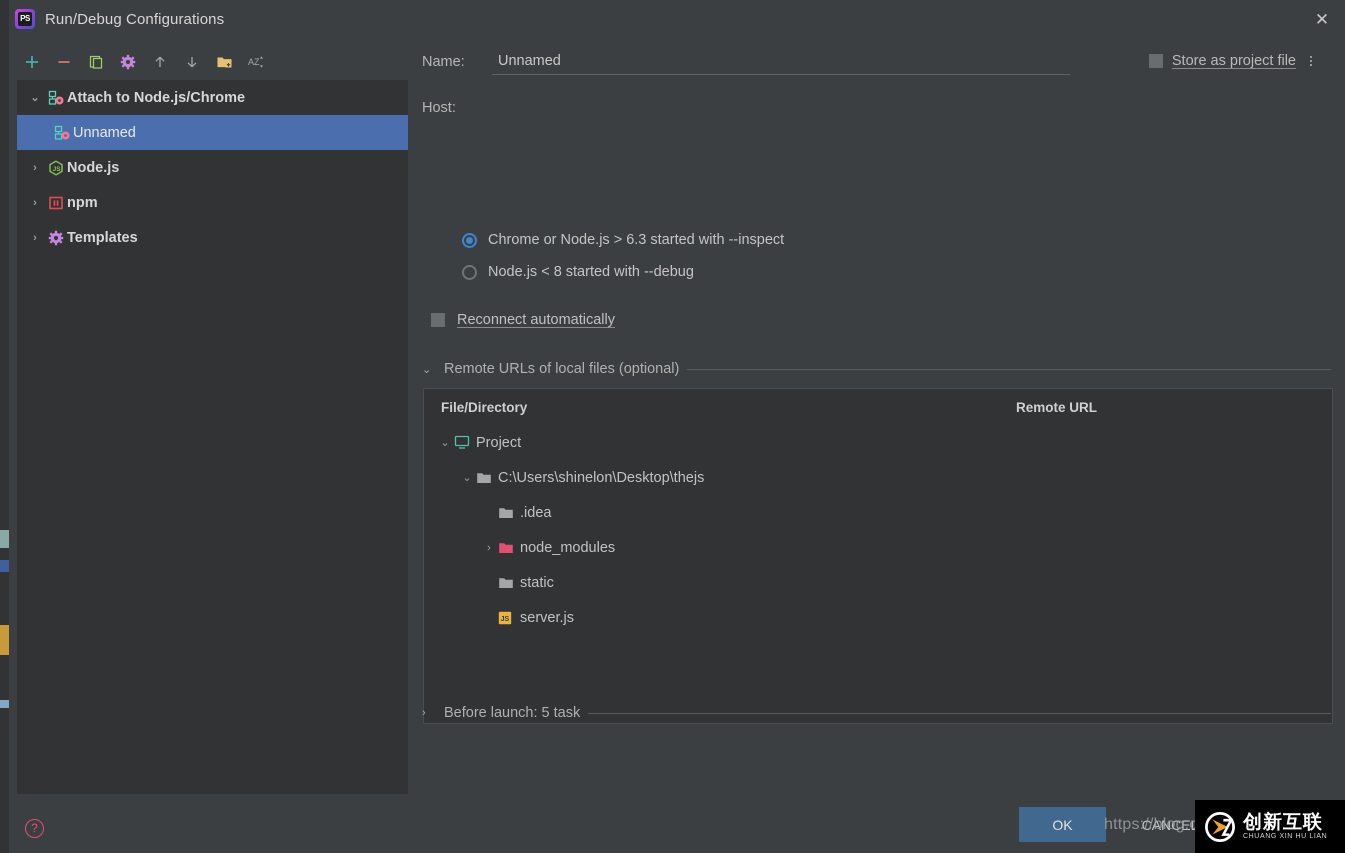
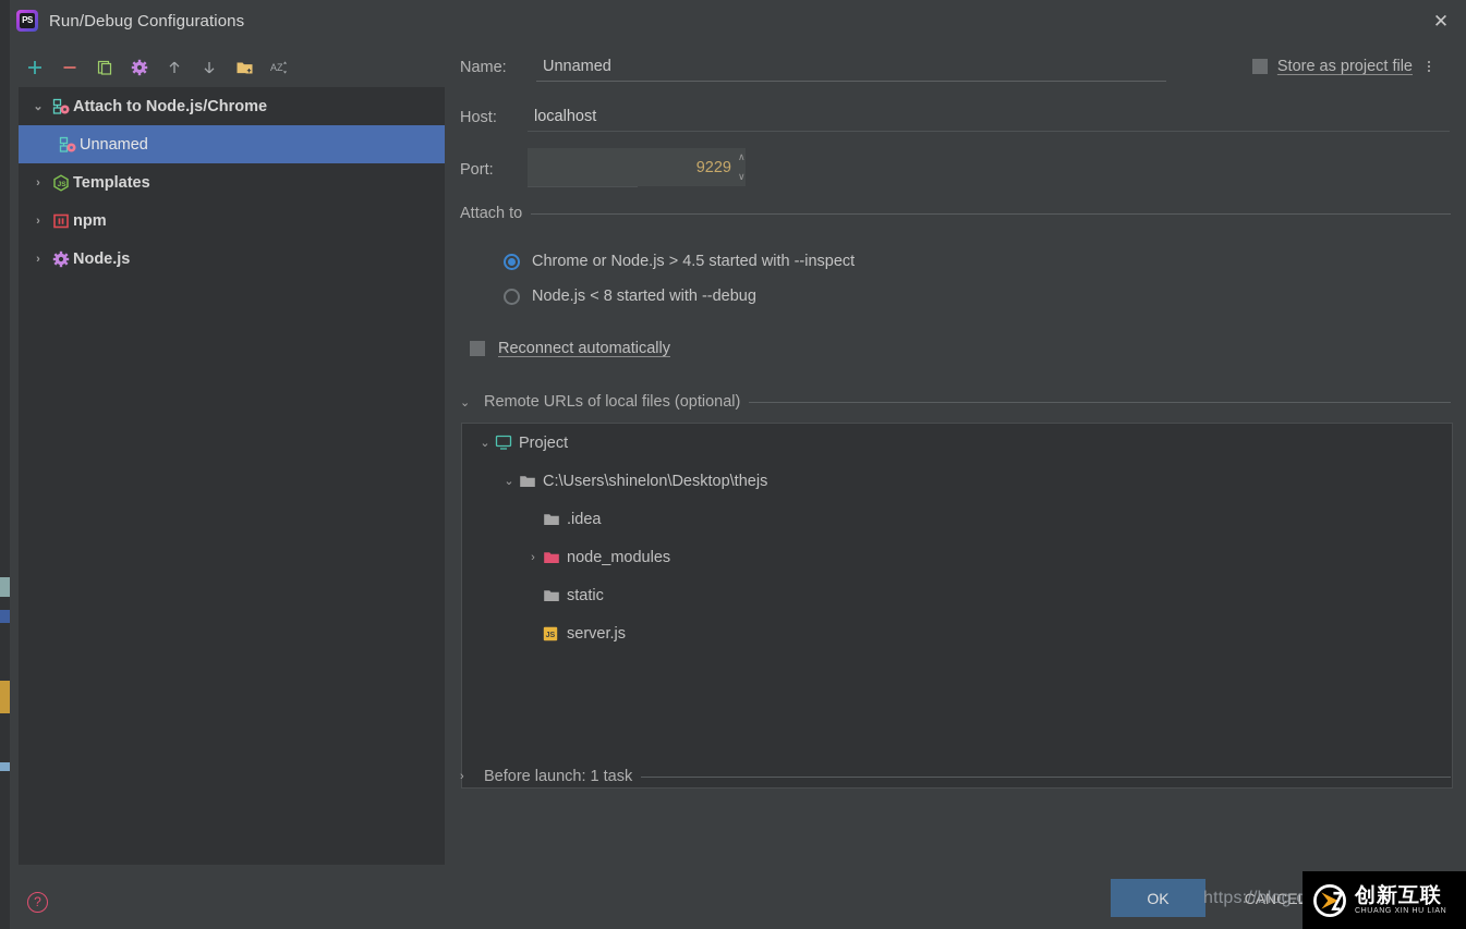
  PS
  Run/Debug Configurations
  ✕
  AZ
  ⌄
  Attach to Node.js/Chrome
  Unnamed
  ›
- Node.js
+ Templates
  ›
  npm
  ›
- Templates
+ Node.js
  Name:
  Unnamed
  Store as project file
  Host:
+ localhost
+ Port:
+ 9229
+ ∧
+ ∨
+ Attach to
- Chrome or Node.js > 6.3 started with --inspect
+ Chrome or Node.js > 4.5 started with --inspect
  Node.js < 8 started with --debug
  Reconnect automatically
  ⌄
  Remote URLs of local files (optional)
- File/Directory
- Remote URL
  ⌄
  Project
  ⌄
  C:\Users\shinelon\Desktop\thejs
  .idea
  ›
  node_modules
  static
  server.js
  ›
- Before launch: 5 task
+ Before launch: 1 task
  ?
  OK
  CANCE
  https://blog.c
  创新互联
